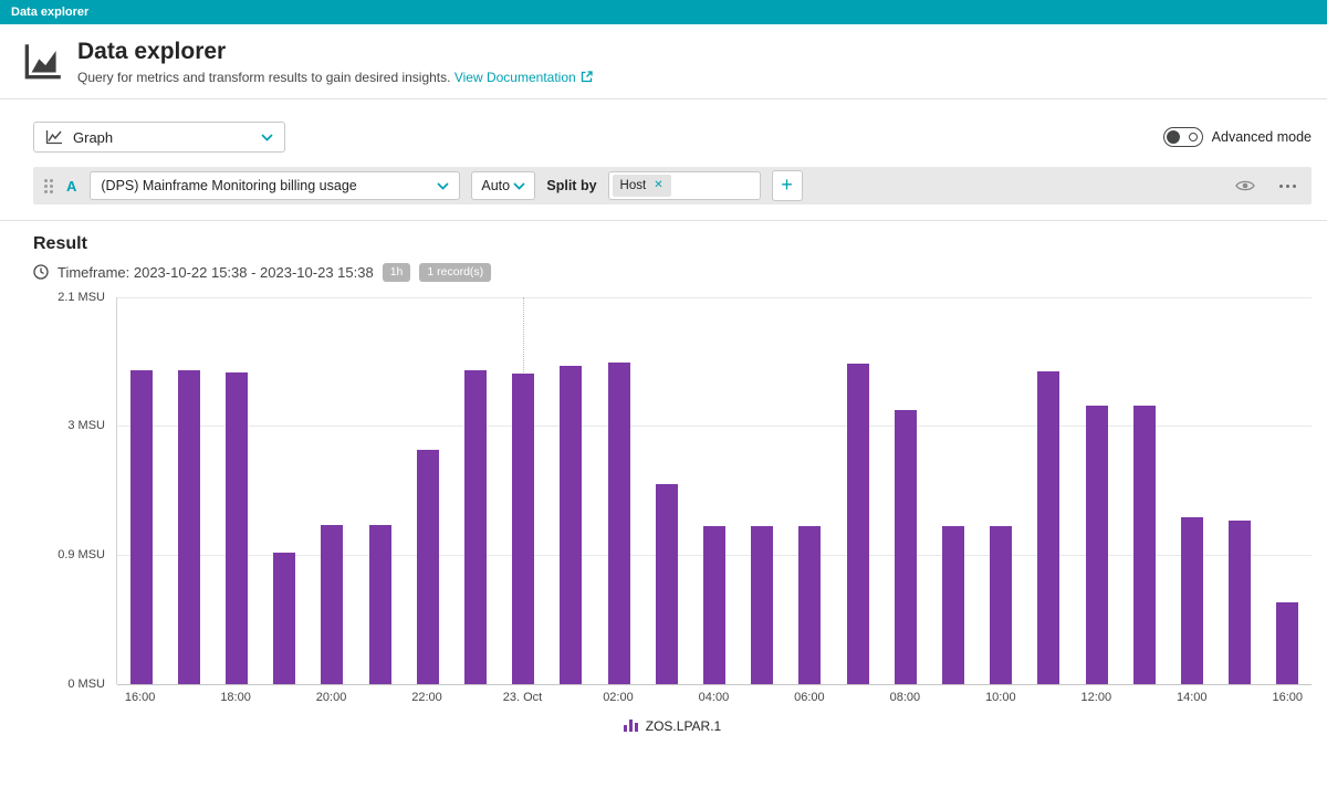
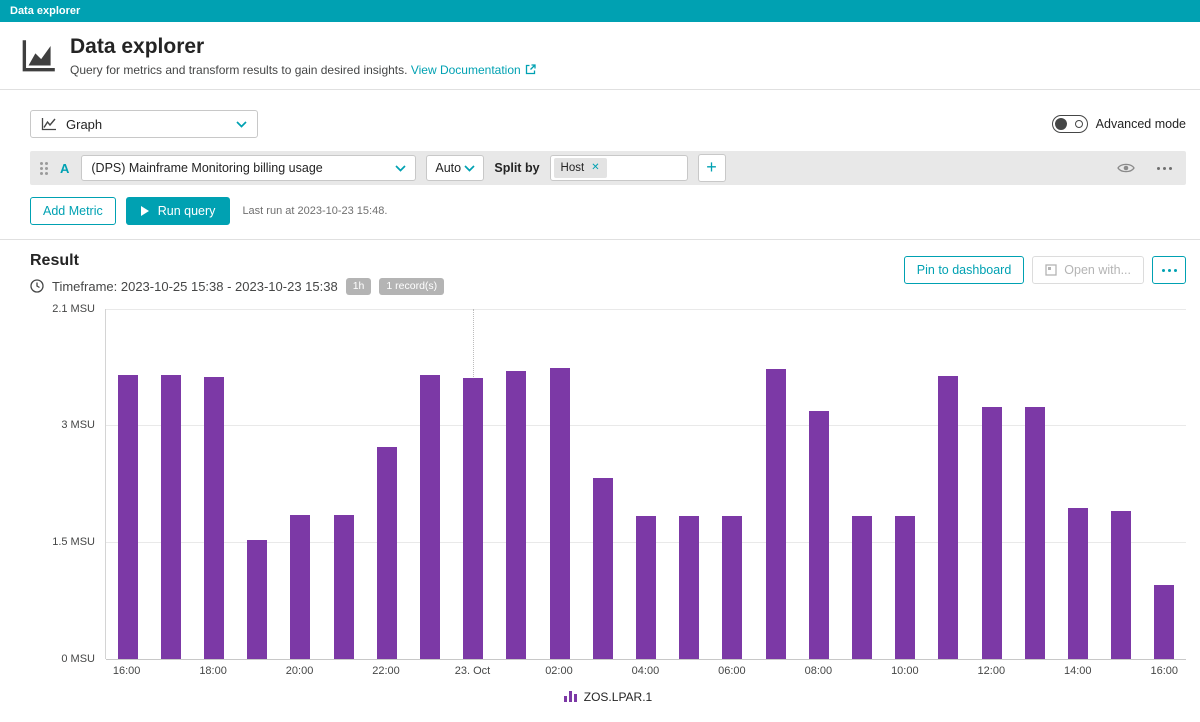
  Data explorer
  Data explorer
  Query for metrics and transform results to gain desired insights.
  View Documentation
  Graph
  Advanced mode
  A
  (DPS) Mainframe Monitoring billing usage
  Auto
  Split by
  Host
  ✕
  +
+ Add Metric
+ Run query
+ Last run at 2023-10-23 15:48.
  Result
- Timeframe: 2023-10-22 15:38 - 2023-10-23 15:38
+ Timeframe: 2023-10-25 15:38 - 2023-10-23 15:38
  1h
  1 record(s)
+ Pin to dashboard
+ Open with...
  2.1 MSU
  3 MSU
- 0.9 MSU
+ 1.5 MSU
  0 MSU
  16:00
  18:00
  20:00
  22:00
  23. Oct
  02:00
  04:00
  06:00
  08:00
  10:00
  12:00
  14:00
  16:00
  ZOS.LPAR.1
